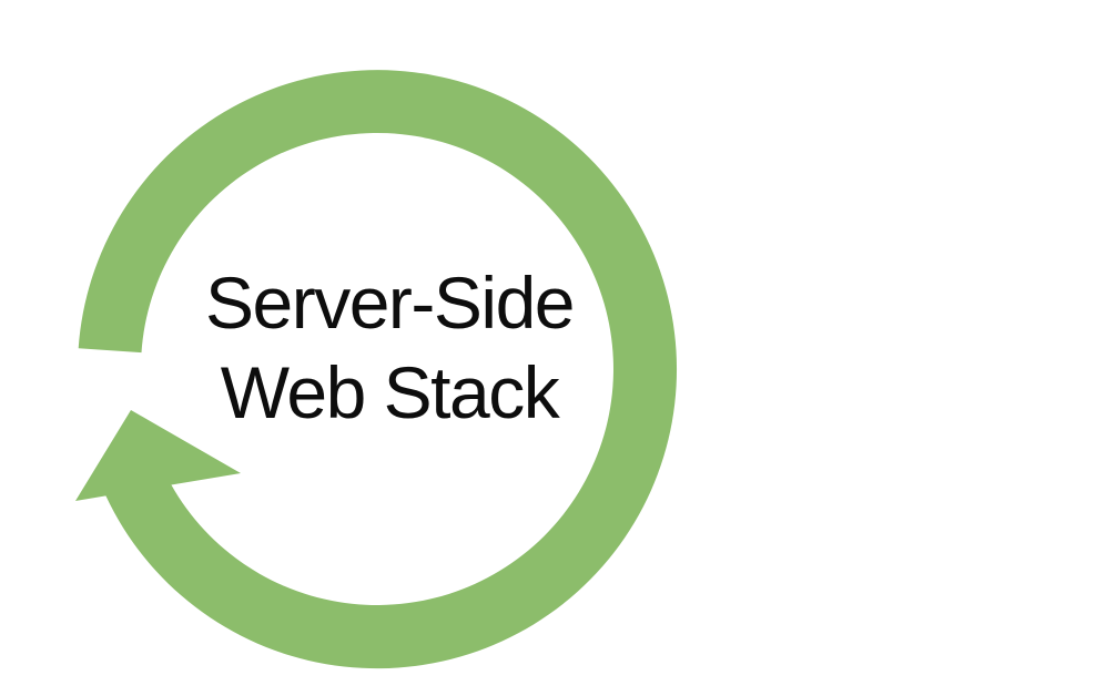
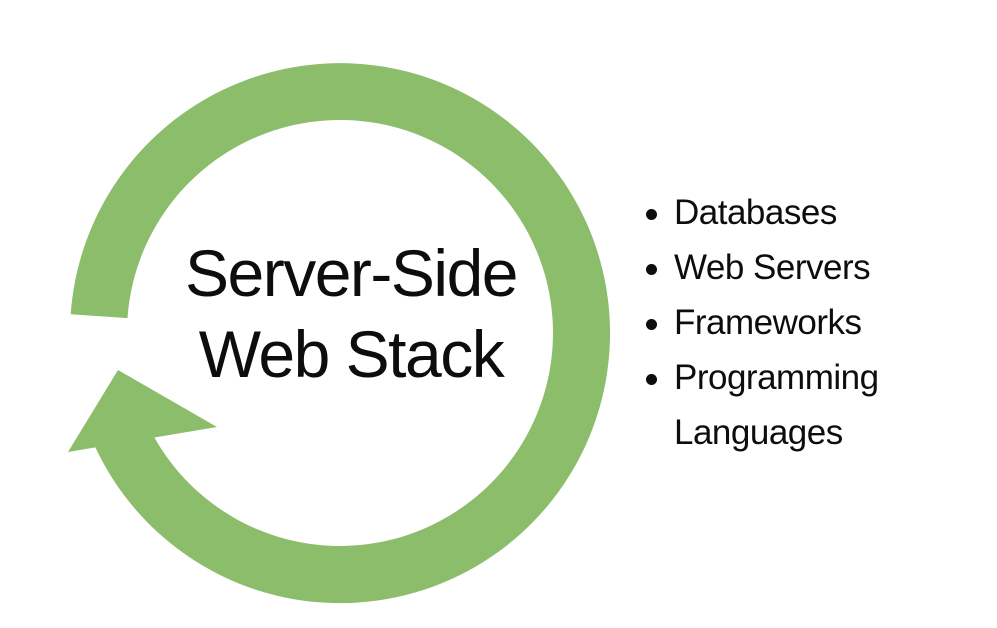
  Server-Side
  Web Stack
+ Databases
+ Web Servers
+ Frameworks
+ Programming Languages
